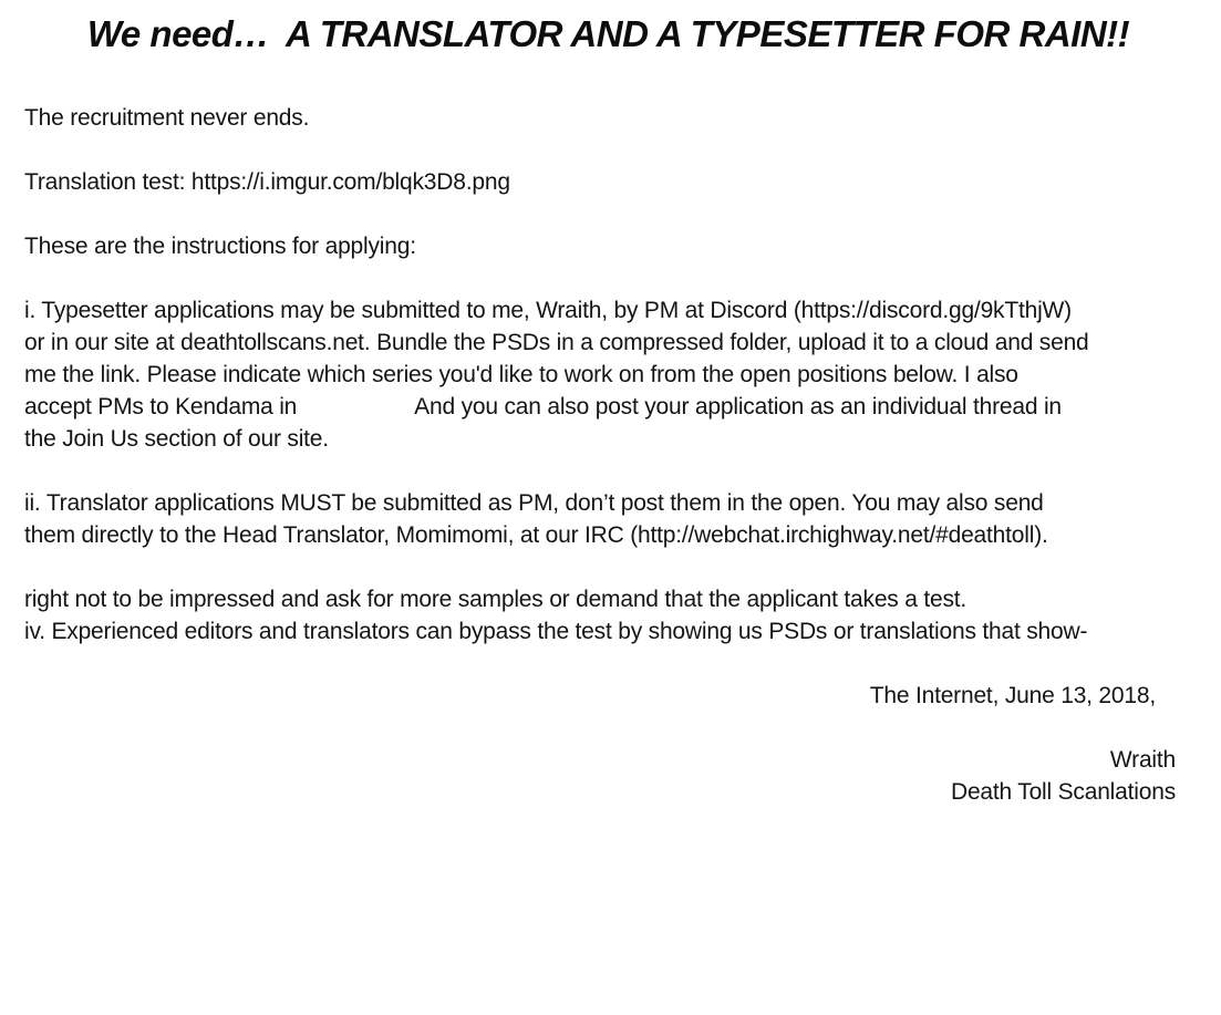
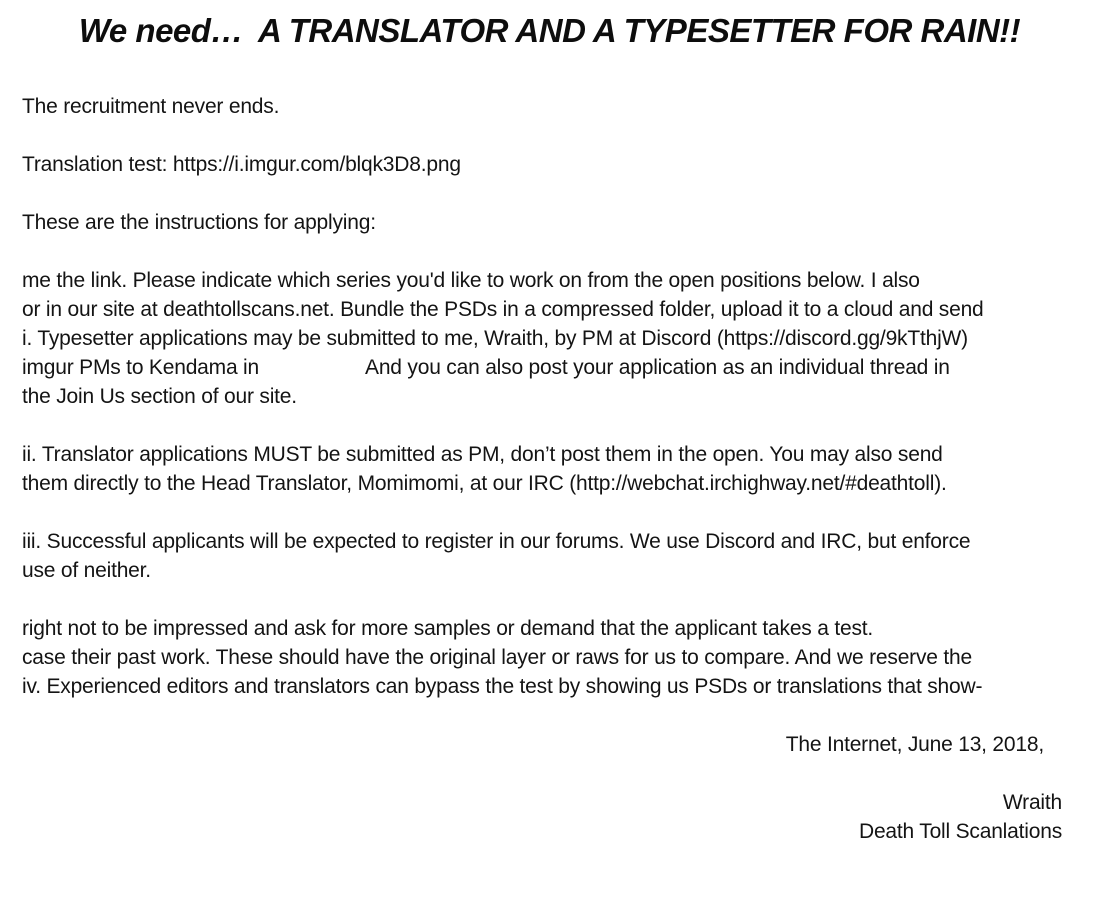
  We need… A TRANSLATOR AND A TYPESETTER FOR RAIN!!
  The recruitment never ends.
  Translation test: https://i.imgur.com/blqk3D8.png
  These are the instructions for applying:
- i. Typesetter applications may be submitted to me, Wraith, by PM at Discord (https://discord.gg/9kTthjW)
+ me the link. Please indicate which series you'd like to work on from the open positions below. I also
  or in our site at deathtollscans.net. Bundle the PSDs in a compressed folder, upload it to a cloud and send
- me the link. Please indicate which series you'd like to work on from the open positions below. I also
+ i. Typesetter applications may be submitted to me, Wraith, by PM at Discord (https://discord.gg/9kTthjW)
- accept PMs to Kendama in And you can also post your application as an individual thread in
+ imgur PMs to Kendama in And you can also post your application as an individual thread in
  the Join Us section of our site.
  ii. Translator applications MUST be submitted as PM, don’t post them in the open. You may also send
  them directly to the Head Translator, Momimomi, at our IRC (http://webchat.irchighway.net/#deathtoll).
+ iii. Successful applicants will be expected to register in our forums. We use Discord and IRC, but enforce
+ use of neither.
  right not to be impressed and ask for more samples or demand that the applicant takes a test.
+ case their past work. These should have the original layer or raws for us to compare. And we reserve the
  iv. Experienced editors and translators can bypass the test by showing us PSDs or translations that show-
  The Internet, June 13, 2018,
  Wraith
  Death Toll Scanlations
